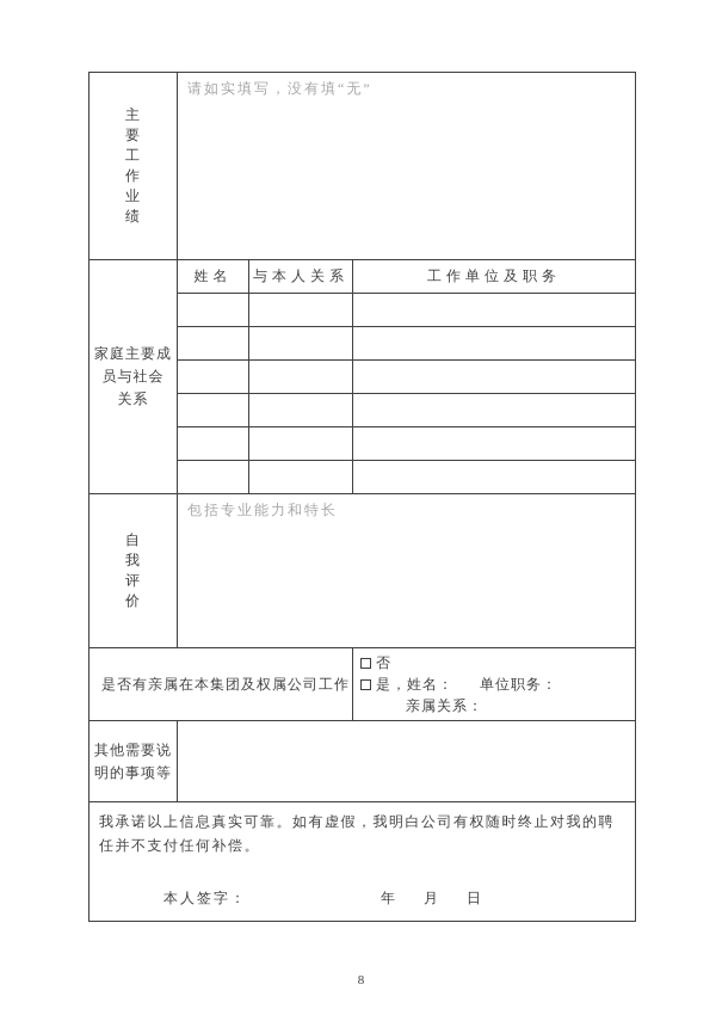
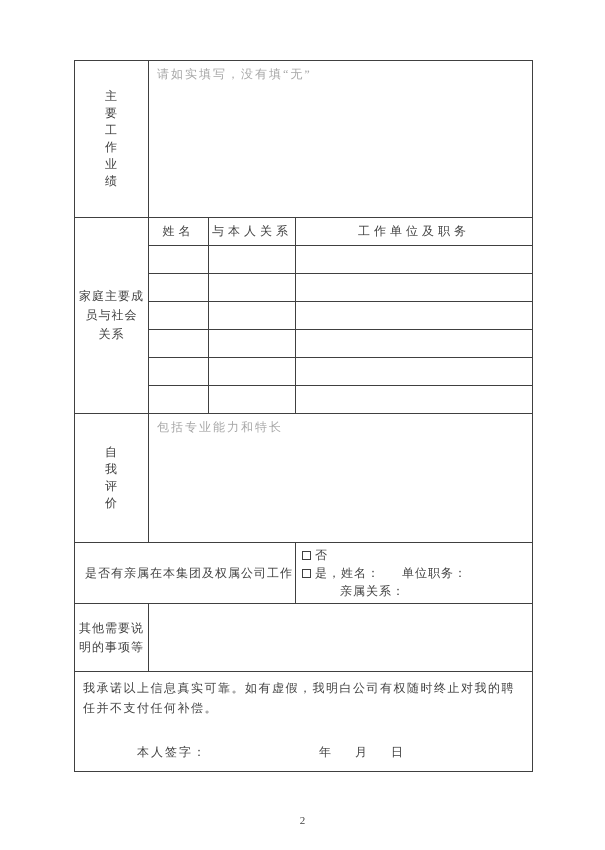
  主 要 工 作 业 绩	请如实填写，没有填“无”
  家庭主要成 员与社会 关系	姓名	与本人关系	工作单位及职务
  自 我 评 价	包括专业能力和特长
  是否有亲属在本集团及权属公司工作	否 是，姓名： 单位职务： 亲属关系：
  其他需要说 明的事项等
  我承诺以上信息真实可靠。如有虚假，我明白公司有权随时终止对我的聘任并不支付任何补偿。 本人签字： 年 月 日
- 8
+ 2
